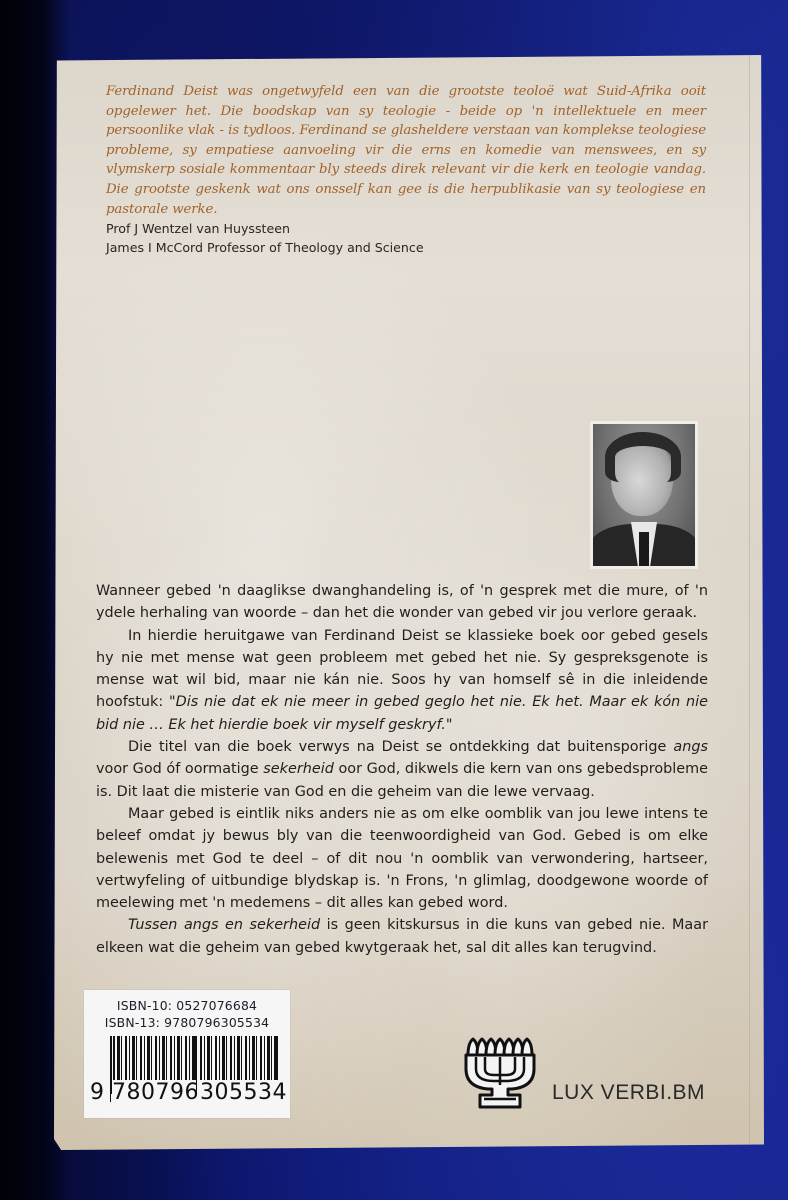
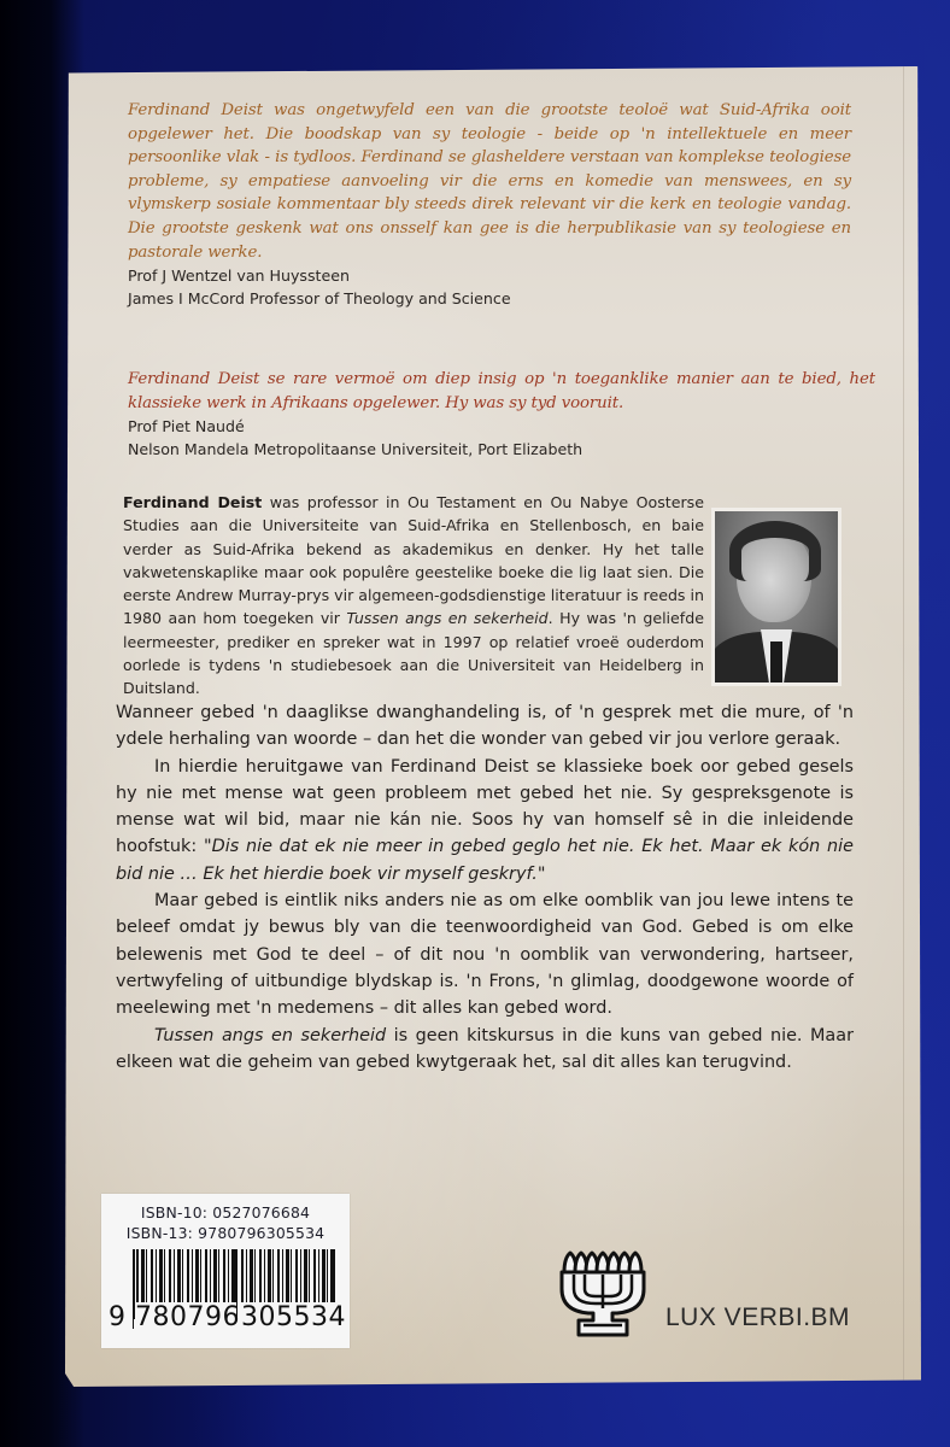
  Ferdinand Deist was ongetwyfeld een van die grootste teoloë wat Suid-Afrika ooit opgelewer het. Die boodskap van sy teologie - beide op 'n intellektuele en meer persoonlike vlak - is tydloos. Ferdinand se glasheldere verstaan van komplekse teologiese probleme, sy empatiese aanvoeling vir die erns en komedie van menswees, en sy vlymskerp sosiale kommentaar bly steeds direk relevant vir die kerk en teologie vandag. Die grootste geskenk wat ons onsself kan gee is die herpublikasie van sy teologiese en pastorale werke.
  Prof J Wentzel van Huyssteen
  James I McCord Professor of Theology and Science
+ Ferdinand Deist se rare vermoë om diep insig op 'n toeganklike manier aan te bied, het klassieke werk in Afrikaans opgelewer. Hy was sy tyd vooruit.
+ Prof Piet Naudé
+ Nelson Mandela Metropolitaanse Universiteit, Port Elizabeth
+ Ferdinand Deist was professor in Ou Testament en Ou Nabye Oosterse Studies aan die Universiteite van Suid-Afrika en Stellenbosch, en baie verder as Suid-Afrika bekend as akademikus en denker. Hy het talle vakwetenskaplike maar ook populêre geestelike boeke die lig laat sien. Die eerste Andrew Murray-prys vir algemeen-godsdienstige literatuur is reeds in 1980 aan hom toegeken vir Tussen angs en sekerheid. Hy was 'n geliefde leermeester, prediker en spreker wat in 1997 op relatief vroeë ouderdom oorlede is tydens 'n studiebesoek aan die Universiteit van Heidelberg in Duitsland.
  Wanneer gebed 'n daaglikse dwanghandeling is, of 'n gesprek met die mure, of 'n ydele herhaling van woorde – dan het die wonder van gebed vir jou verlore geraak.
  In hierdie heruitgawe van Ferdinand Deist se klassieke boek oor gebed gesels hy nie met mense wat geen probleem met gebed het nie. Sy gespreksgenote is mense wat wil bid, maar nie kán nie. Soos hy van homself sê in die inleidende hoofstuk: "Dis nie dat ek nie meer in gebed geglo het nie. Ek het. Maar ek kón nie bid nie … Ek het hierdie boek vir myself geskryf."
- Die titel van die boek verwys na Deist se ontdekking dat buitensporige angs voor God óf oormatige sekerheid oor God, dikwels die kern van ons gebedsprobleme is. Dit laat die misterie van God en die geheim van die lewe vervaag.
  Maar gebed is eintlik niks anders nie as om elke oomblik van jou lewe intens te beleef omdat jy bewus bly van die teenwoordigheid van God. Gebed is om elke belewenis met God te deel – of dit nou 'n oomblik van verwondering, hartseer, vertwyfeling of uitbundige blydskap is. 'n Frons, 'n glimlag, doodgewone woorde of meelewing met 'n medemens – dit alles kan gebed word.
  Tussen angs en sekerheid is geen kitskursus in die kuns van gebed nie. Maar elkeen wat die geheim van gebed kwytgeraak het, sal dit alles kan terugvind.
  ISBN-10: 0527076684
  ISBN-13: 9780796305534
  9
  780796
  305534
  LUX VERBI.BM
